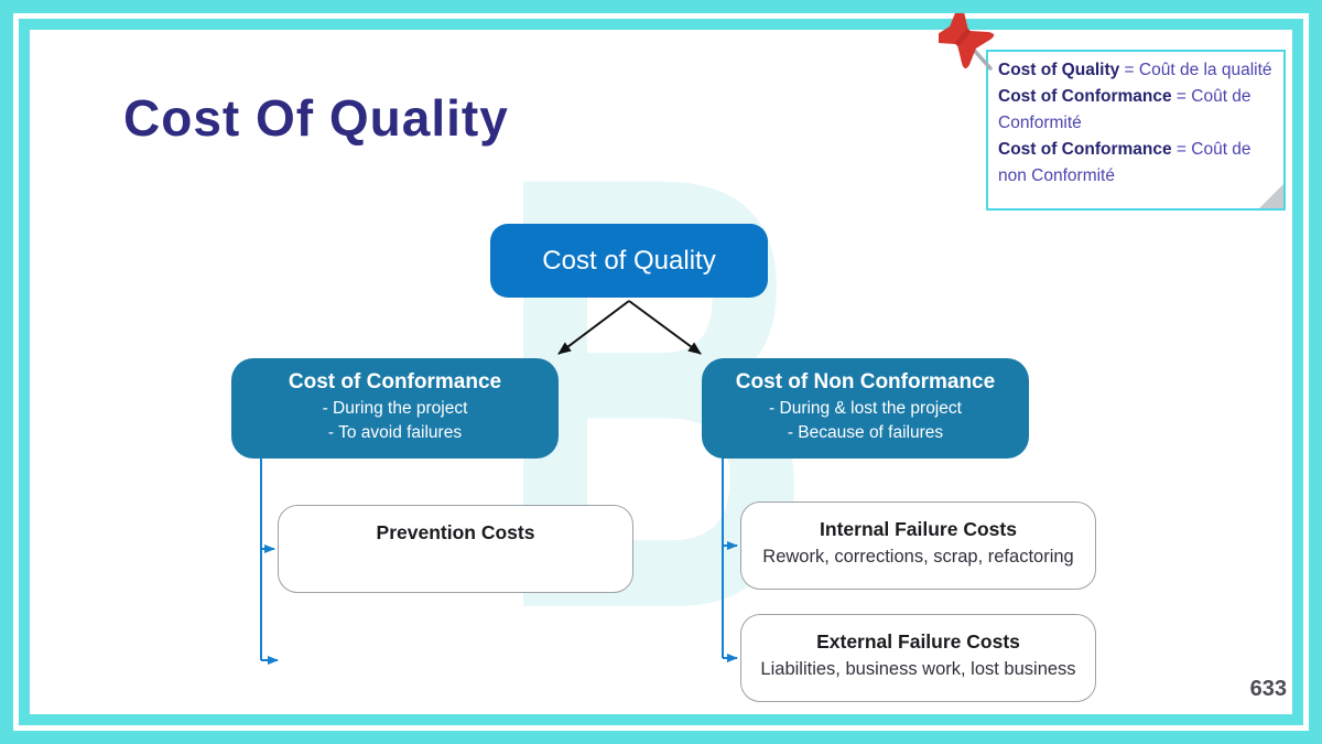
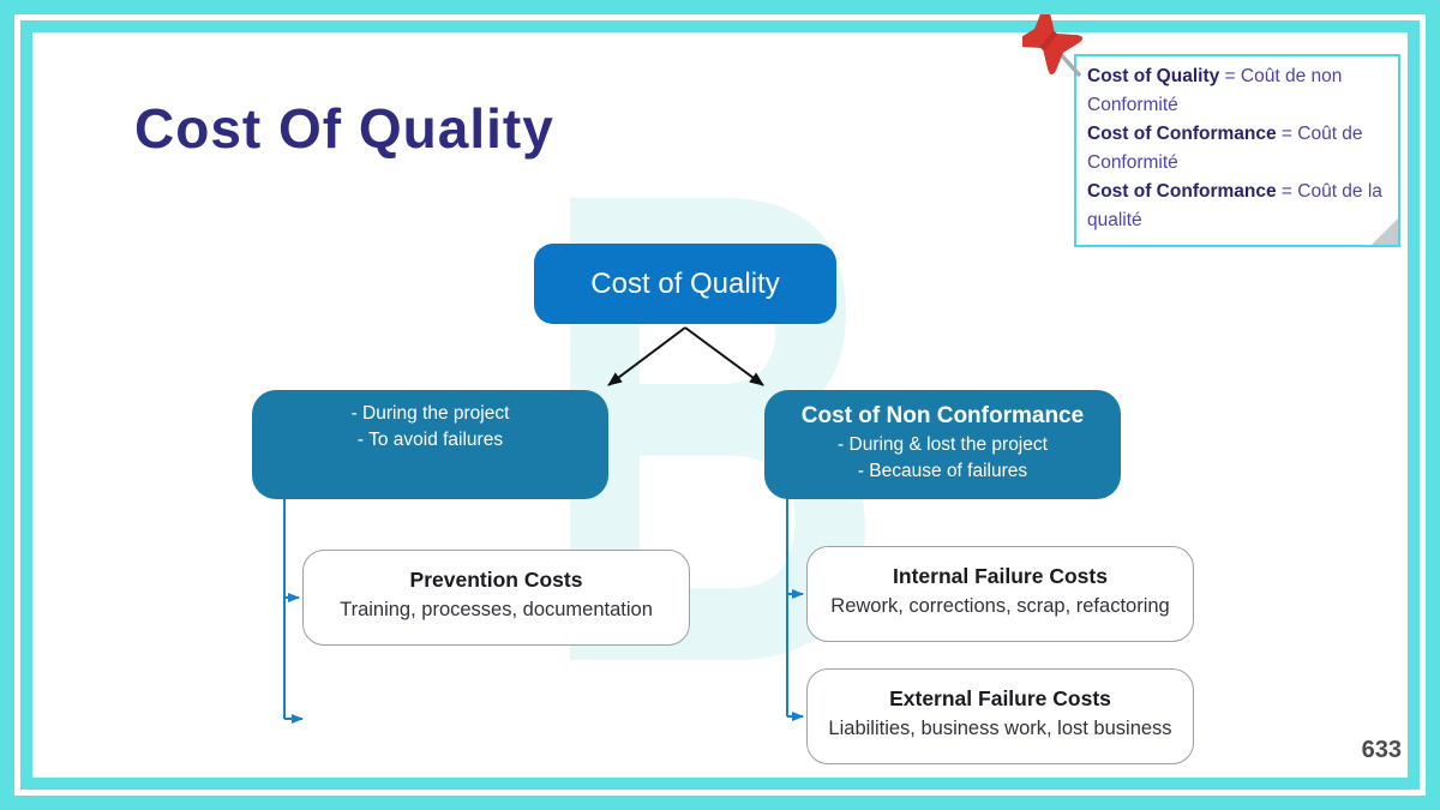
  B
  Cost Of Quality
- Cost of Quality = Coût de la qualité
+ Cost of Quality = Coût de non Conformité
  Cost of Conformance = Coût de Conformité
- Cost of Conformance = Coût de non Conformité
+ Cost of Conformance = Coût de la qualité
  Cost of Quality
- Cost of Conformance
  - During the project
  - To avoid failures
  Cost of Non Conformance
  - During & lost the project
  - Because of failures
  Prevention Costs
+ Training, processes, documentation
  Internal Failure Costs
  Rework, corrections, scrap, refactoring
  External Failure Costs
  Liabilities, business work, lost business
  633
